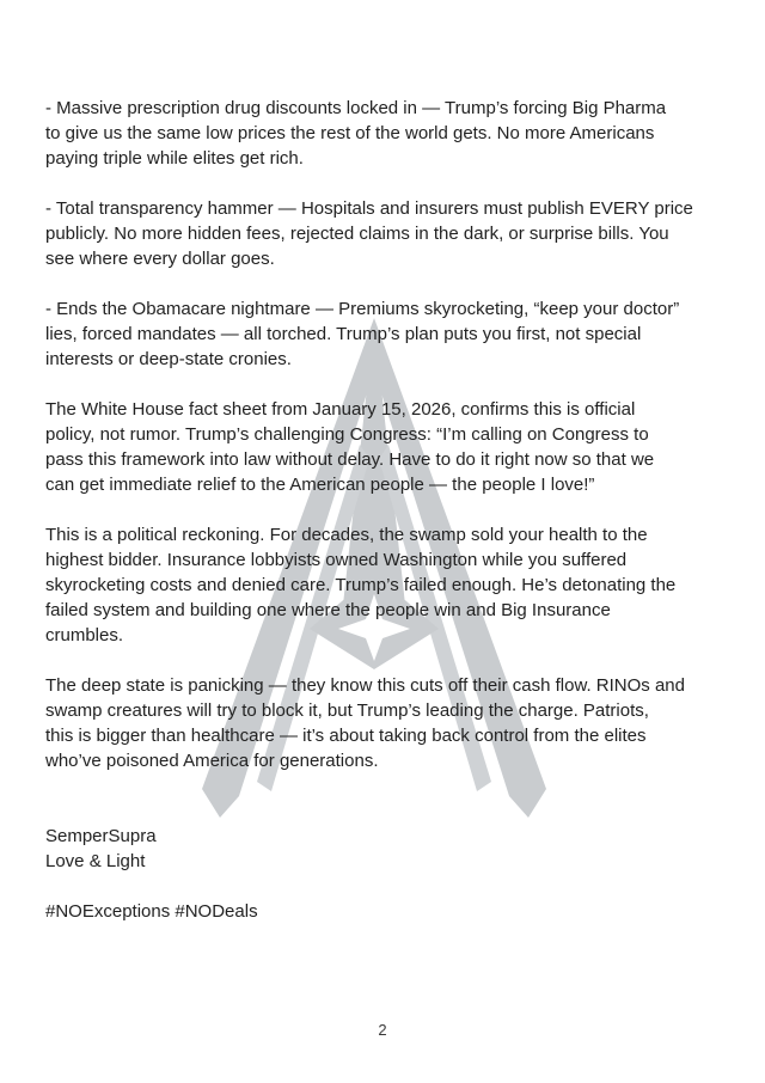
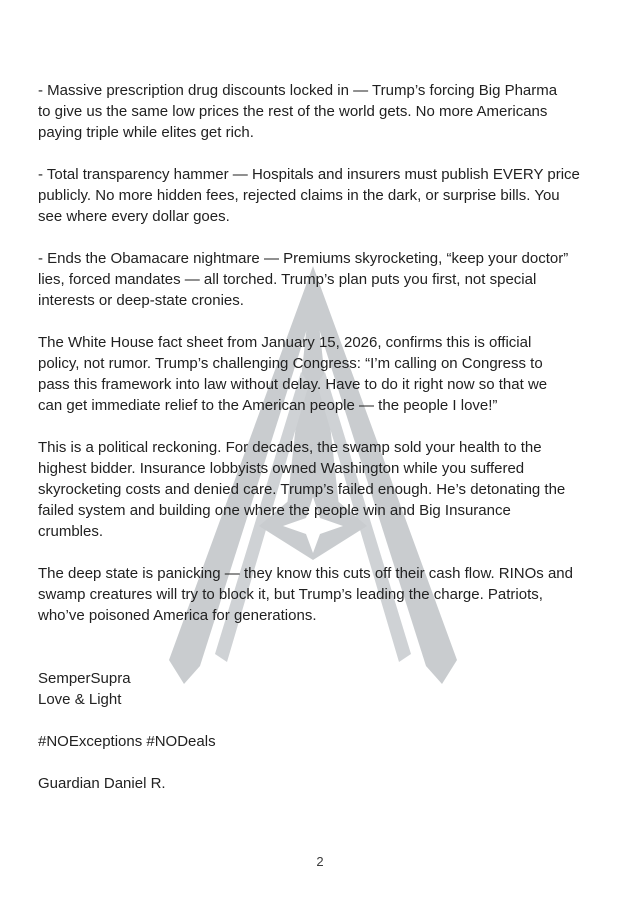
  - Massive prescription drug discounts locked in — Trump’s forcing Big Pharma
  to give us the same low prices the rest of the world gets. No more Americans
  paying triple while elites get rich.
  - Total transparency hammer — Hospitals and insurers must publish EVERY price
  publicly. No more hidden fees, rejected claims in the dark, or surprise bills. You
  see where every dollar goes.
  - Ends the Obamacare nightmare — Premiums skyrocketing, “keep your doctor”
  lies, forced mandates — all torched. Trump’s plan puts you first, not special
  interests or deep-state cronies.
  The White House fact sheet from January 15, 2026, confirms this is official
  policy, not rumor. Trump’s challenging Congress: “I’m calling on Congress to
  pass this framework into law without delay. Have to do it right now so that we
  can get immediate relief to the American people — the people I love!”
  This is a political reckoning. For decades, the swamp sold your health to the
  highest bidder. Insurance lobbyists owned Washington while you suffered
  skyrocketing costs and denied care. Trump’s failed enough. He’s detonating the
  failed system and building one where the people win and Big Insurance
  crumbles.
  The deep state is panicking — they know this cuts off their cash flow. RINOs and
  swamp creatures will try to block it, but Trump’s leading the charge. Patriots,
- this is bigger than healthcare — it’s about taking back control from the elites
  who’ve poisoned America for generations.
  SemperSupra
  Love & Light
  #NOExceptions #NODeals
+ Guardian Daniel R.
  2
